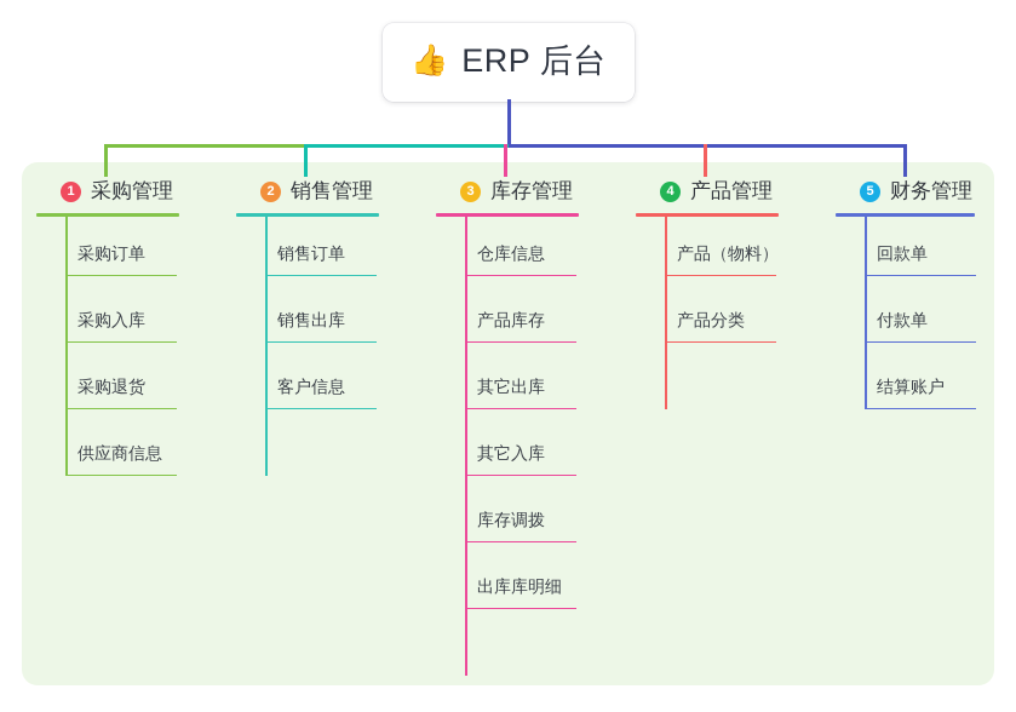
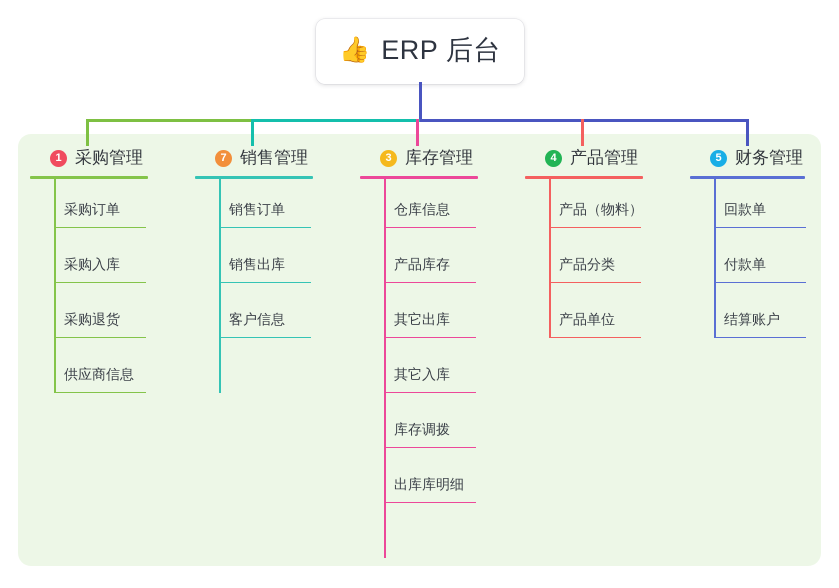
  👍
  ERP 后台
  1
  采购管理
  采购订单
  采购入库
  采购退货
  供应商信息
- 2
+ 7
  销售管理
  销售订单
  销售出库
  客户信息
  3
  库存管理
  仓库信息
  产品库存
  其它出库
  其它入库
  库存调拨
  出库库明细
  4
  产品管理
  产品（物料）
  产品分类
+ 产品单位
  5
  财务管理
  回款单
  付款单
  结算账户
